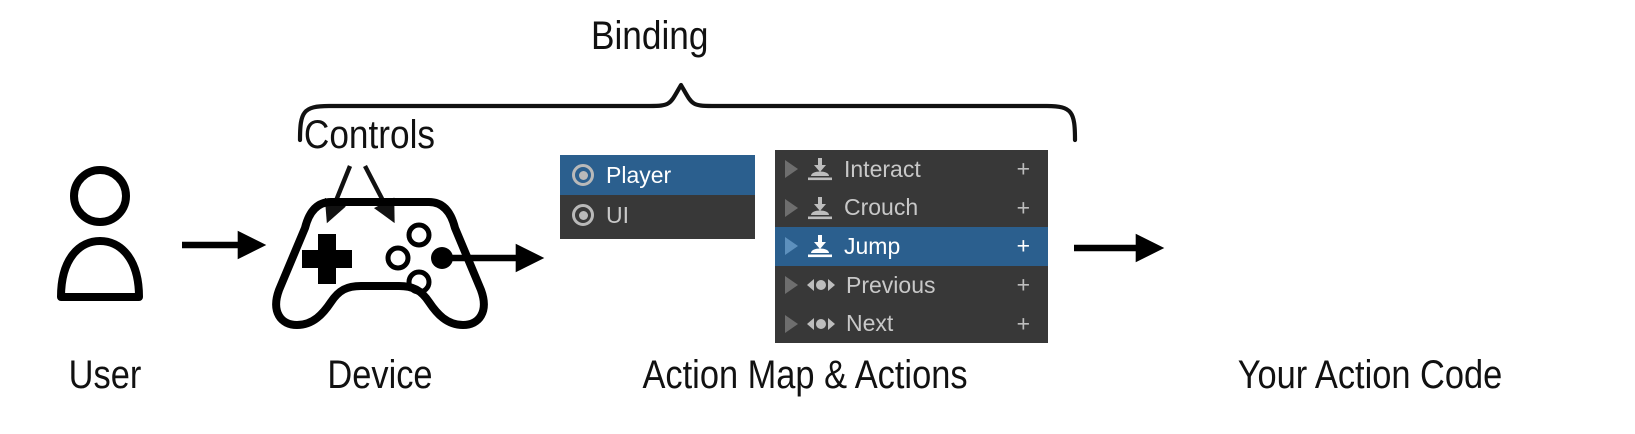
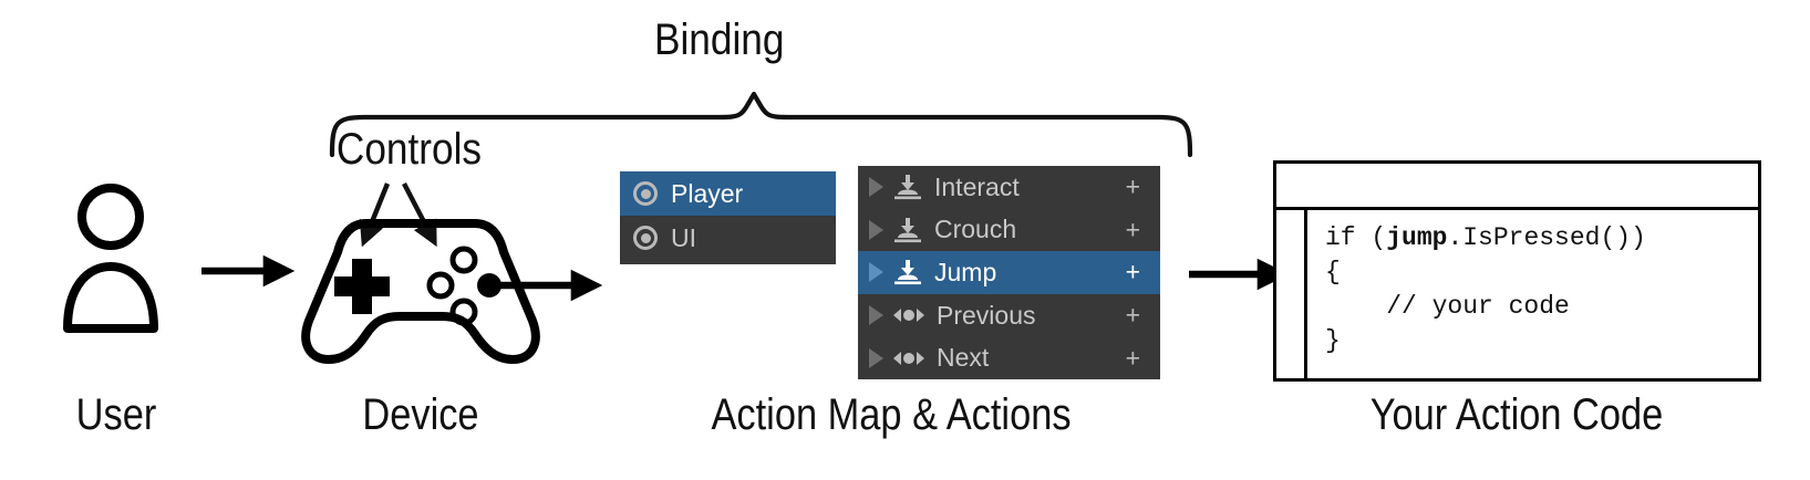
  Binding
  Controls
  Player
  UI
  Interact
  +
  Crouch
  +
  Jump
  +
  Previous
  +
  Next
  +
+ if (jump.IsPressed()) { // your code }
  User
  Device
  Action Map & Actions
  Your Action Code
